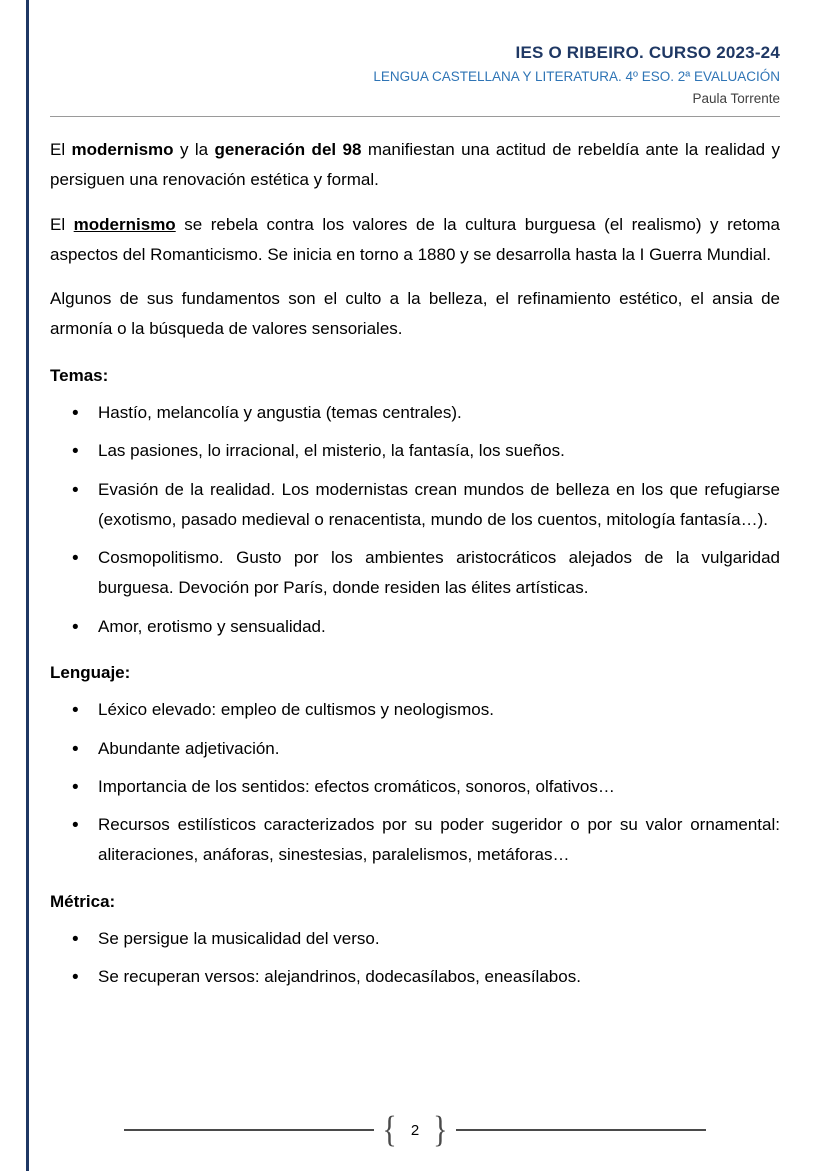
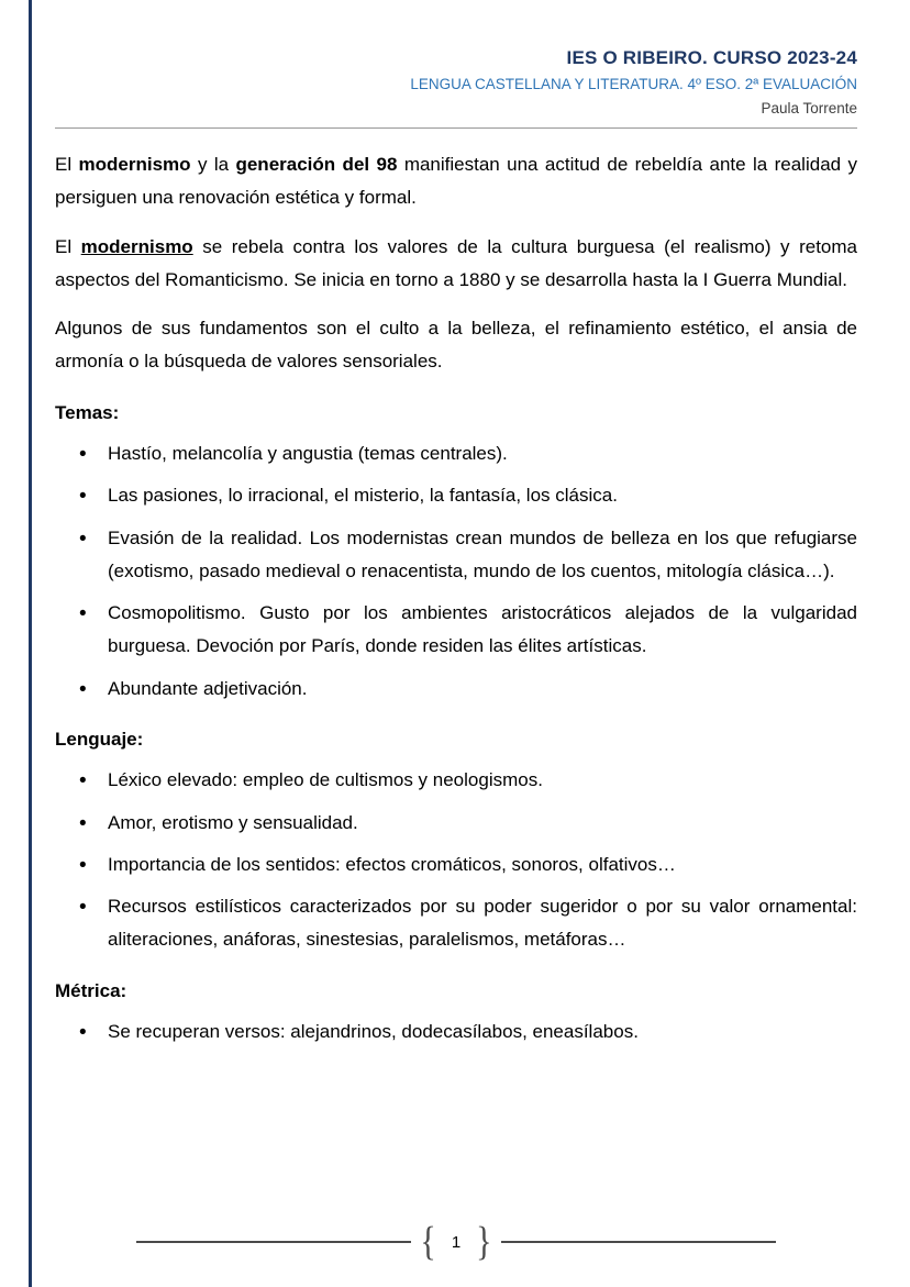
  IES O RIBEIRO. CURSO 2023-24
  LENGUA CASTELLANA Y LITERATURA. 4º ESO. 2ª EVALUACIÓN
  Paula Torrente
  El modernismo y la generación del 98 manifiestan una actitud de rebeldía ante la realidad y persiguen una renovación estética y formal.
  El modernismo se rebela contra los valores de la cultura burguesa (el realismo) y retoma aspectos del Romanticismo. Se inicia en torno a 1880 y se desarrolla hasta la I Guerra Mundial.
  Algunos de sus fundamentos son el culto a la belleza, el refinamiento estético, el ansia de armonía o la búsqueda de valores sensoriales.
  Temas:
  Hastío, melancolía y angustia (temas centrales).
- Las pasiones, lo irracional, el misterio, la fantasía, los sueños.
+ Las pasiones, lo irracional, el misterio, la fantasía, los clásica.
- Evasión de la realidad. Los modernistas crean mundos de belleza en los que refugiarse (exotismo, pasado medieval o renacentista, mundo de los cuentos, mitología fantasía…).
+ Evasión de la realidad. Los modernistas crean mundos de belleza en los que refugiarse (exotismo, pasado medieval o renacentista, mundo de los cuentos, mitología clásica…).
  Cosmopolitismo. Gusto por los ambientes aristocráticos alejados de la vulgaridad burguesa. Devoción por París, donde residen las élites artísticas.
- Amor, erotismo y sensualidad.
+ Abundante adjetivación.
  Lenguaje:
  Léxico elevado: empleo de cultismos y neologismos.
- Abundante adjetivación.
+ Amor, erotismo y sensualidad.
  Importancia de los sentidos: efectos cromáticos, sonoros, olfativos…
  Recursos estilísticos caracterizados por su poder sugeridor o por su valor ornamental: aliteraciones, anáforas, sinestesias, paralelismos, metáforas…
  Métrica:
- Se persigue la musicalidad del verso.
  Se recuperan versos: alejandrinos, dodecasílabos, eneasílabos.
  {
- 2
+ 1
  }
